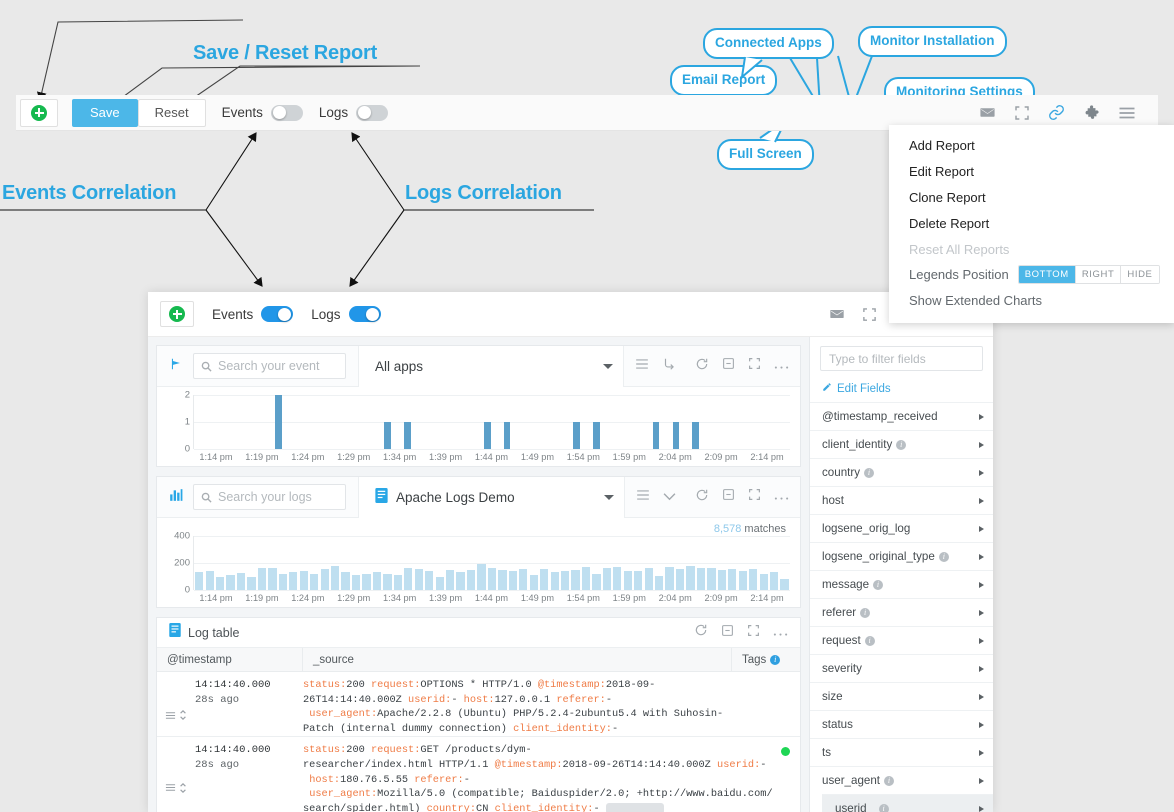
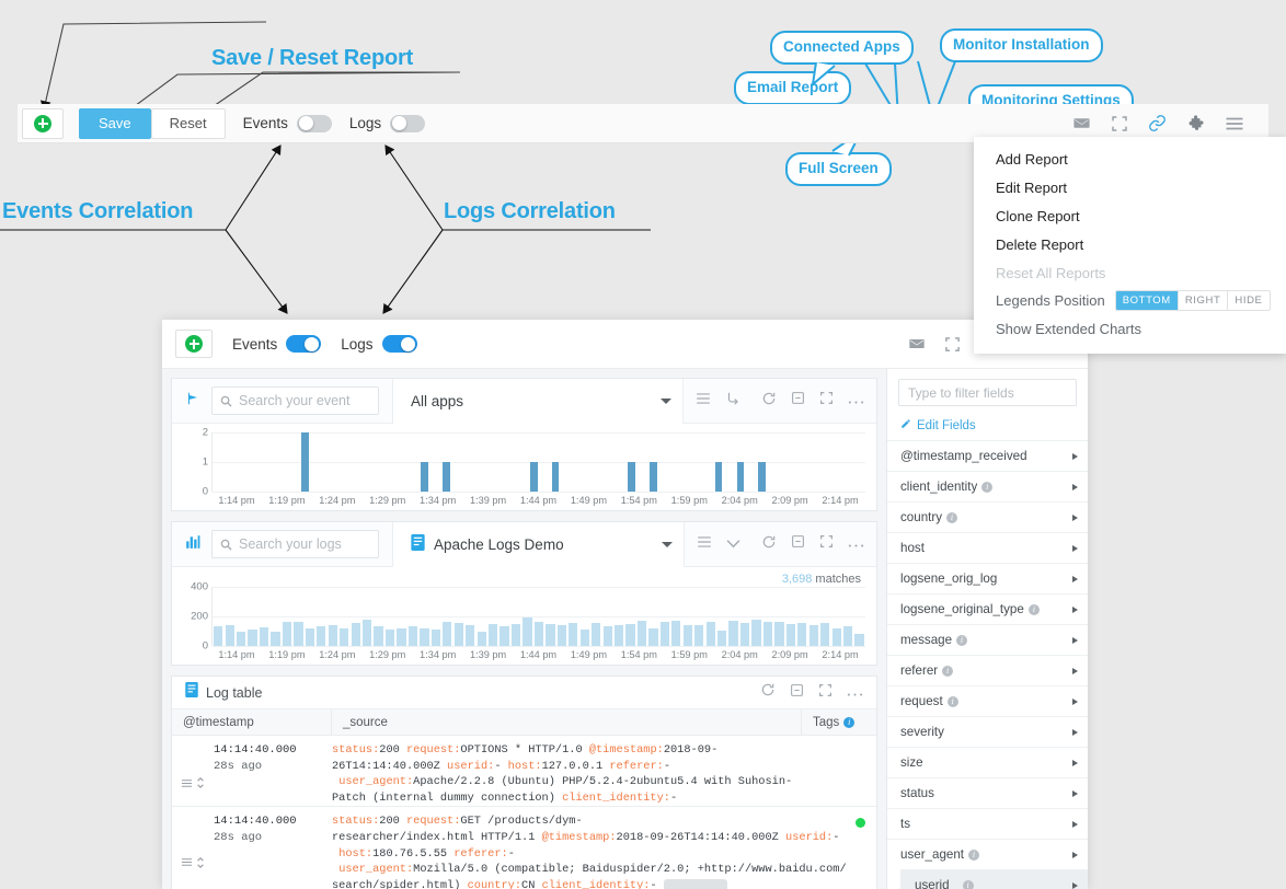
  Save / Reset Report
  Events Correlation
  Logs Correlation
  Connected Apps
  Email Report
  Monitor Installation
  Monitoring Settings
  Full Screen
  Save
  Reset
  Events
  Logs
  Add Report
  Edit Report
  Clone Report
  Delete Report
  Reset All Reports
  Legends Position
  BOTTOM
  RIGHT
  HIDE
  Show Extended Charts
  Events
  Logs
  Search your event
  All apps
  2
  1
  0
  1:14 pm
  1:19 pm
  1:24 pm
  1:29 pm
  1:34 pm
  1:39 pm
  1:44 pm
  1:49 pm
  1:54 pm
  1:59 pm
  2:04 pm
  2:09 pm
  2:14 pm
  Search your logs
  Apache Logs Demo
- 8,578 matches
+ 3,698 matches
  400
  200
  0
  1:14 pm
  1:19 pm
  1:24 pm
  1:29 pm
  1:34 pm
  1:39 pm
  1:44 pm
  1:49 pm
  1:54 pm
  1:59 pm
  2:04 pm
  2:09 pm
  2:14 pm
  Log table
  @timestamp
  _source
  Tags
  i
  14:14:40.000
  28s ago
  status:200 request:OPTIONS * HTTP/1.0 @timestamp:2018-09-26T14:14:40.000Z userid:- host:127.0.0.1 referer:- user_agent:Apache/2.2.8 (Ubuntu) PHP/5.2.4-2ubuntu5.4 with Suhosin-Patch (internal dummy connection) client_identity:-
  14:14:40.000
  28s ago
  status:200 request:GET /products/dym-researcher/index.html HTTP/1.1 @timestamp:2018-09-26T14:14:40.000Z userid:- host:180.76.5.55 referer:- user_agent:Mozilla/5.0 (compatible; Baiduspider/2.0; +http://www.baidu.com/search/spider.html) country:CN client_identity:-
  Type to filter fields
  Edit Fields
  @timestamp_received
  client_identity
  i
  country
  i
  host
  logsene_orig_log
  logsene_original_type
  i
  message
  i
  referer
  i
  request
  i
  severity
  size
  status
  ts
  user_agent
  i
  userid
  i
